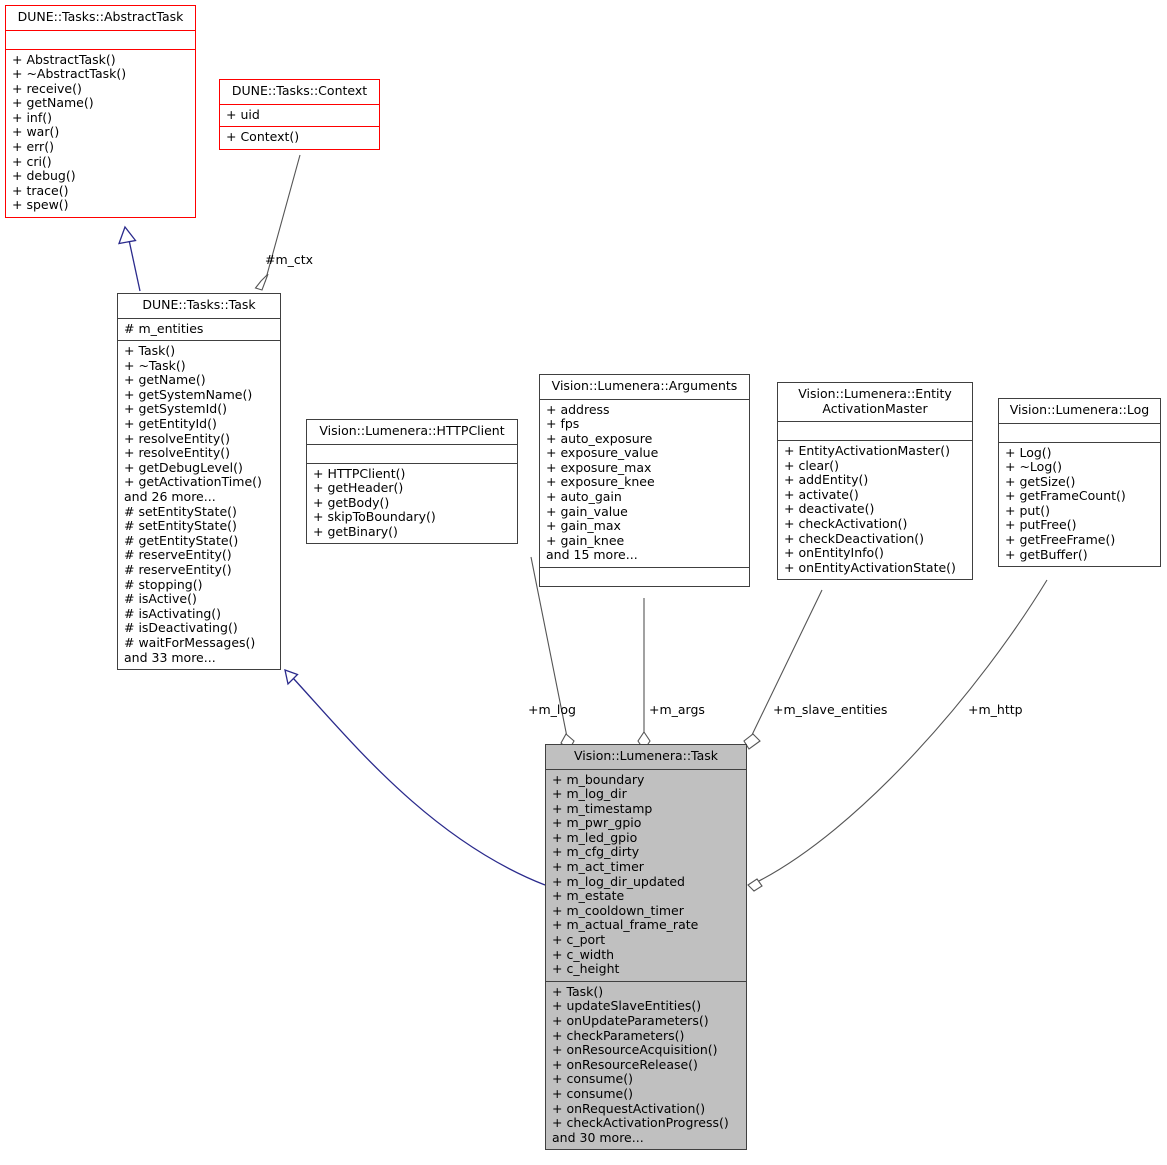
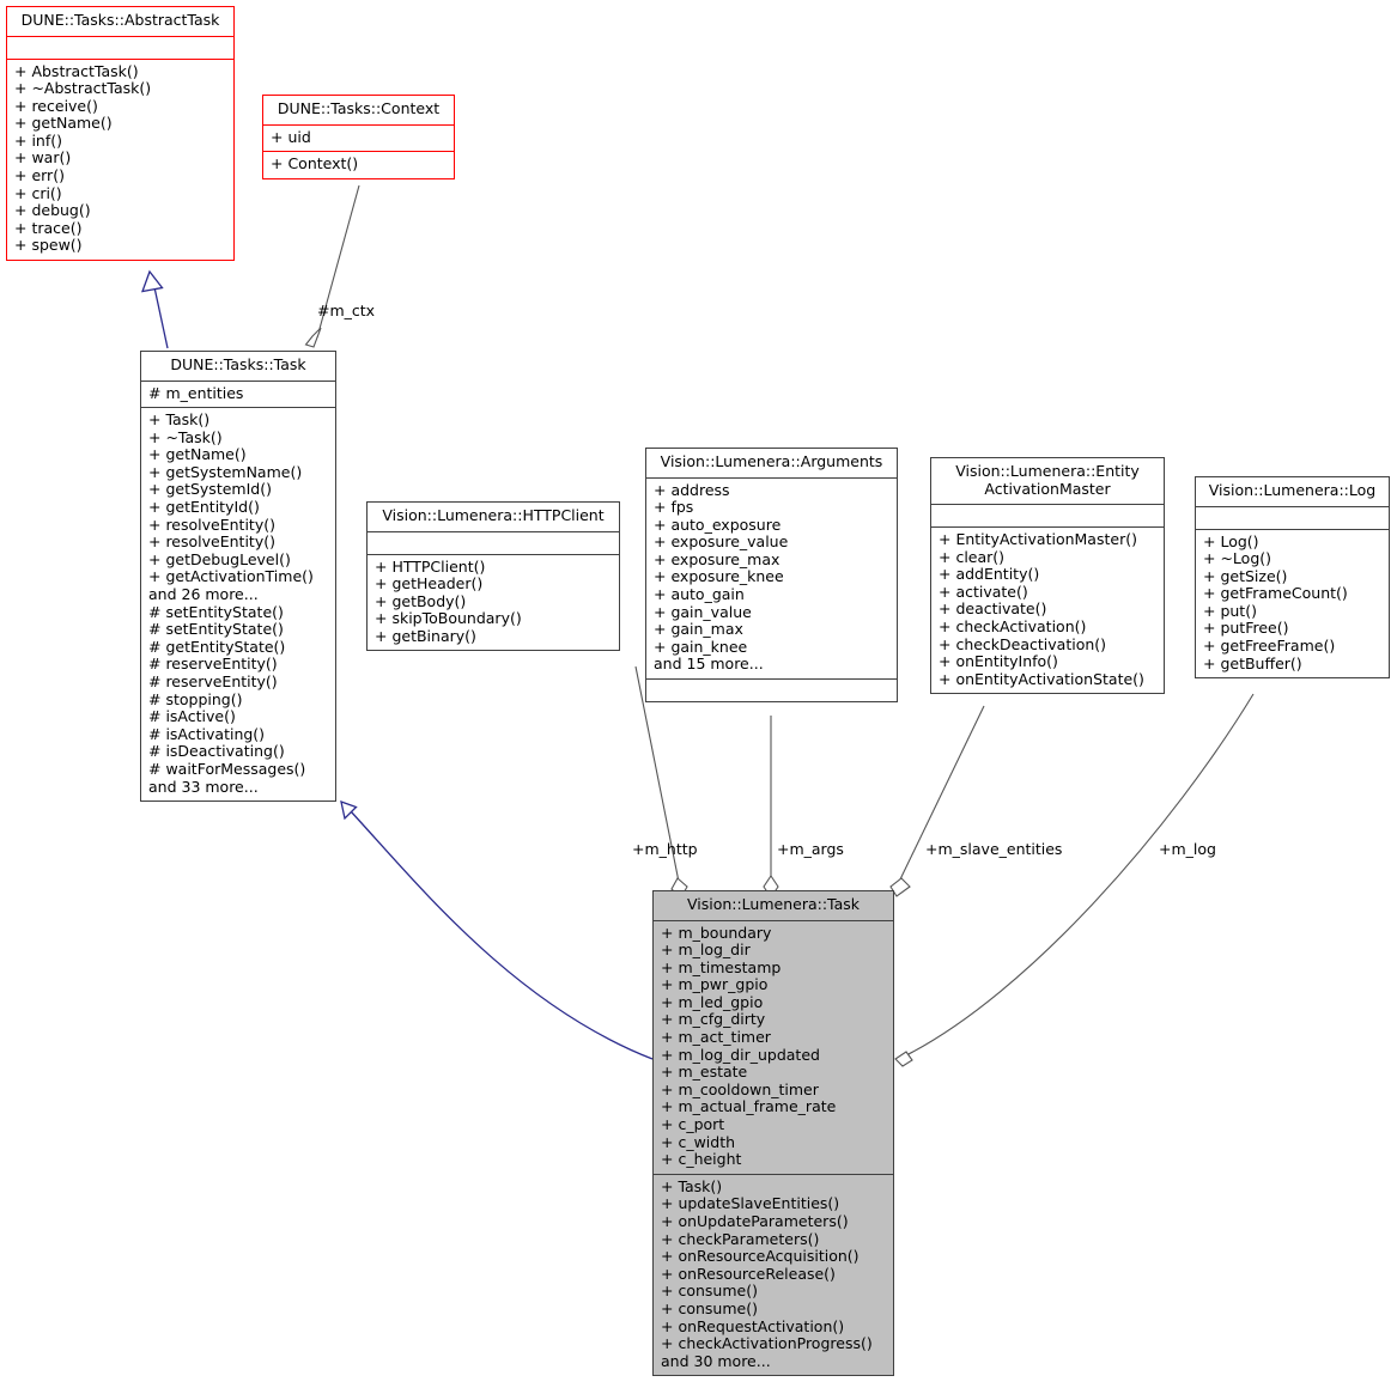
  DUNE::Tasks::AbstractTask
  + AbstractTask()
  + ~AbstractTask()
  + receive()
  + getName()
  + inf()
  + war()
  + err()
  + cri()
  + debug()
  + trace()
  + spew()
  DUNE::Tasks::Context
  + uid
  + Context()
  DUNE::Tasks::Task
  # m_entities
  + Task()
  + ~Task()
  + getName()
  + getSystemName()
  + getSystemId()
  + getEntityId()
  + resolveEntity()
  + resolveEntity()
  + getDebugLevel()
  + getActivationTime()
  and 26 more...
  # setEntityState()
  # setEntityState()
  # getEntityState()
  # reserveEntity()
  # reserveEntity()
  # stopping()
  # isActive()
  # isActivating()
  # isDeactivating()
  # waitForMessages()
  and 33 more...
  Vision::Lumenera::HTTPClient
  + HTTPClient()
  + getHeader()
  + getBody()
  + skipToBoundary()
  + getBinary()
  Vision::Lumenera::Arguments
  + address
  + fps
  + auto_exposure
  + exposure_value
  + exposure_max
  + exposure_knee
  + auto_gain
  + gain_value
  + gain_max
  + gain_knee
  and 15 more...
  Vision::Lumenera::Entity
  ActivationMaster
  + EntityActivationMaster()
  + clear()
  + addEntity()
  + activate()
  + deactivate()
  + checkActivation()
  + checkDeactivation()
  + onEntityInfo()
  + onEntityActivationState()
  Vision::Lumenera::Log
  + Log()
  + ~Log()
  + getSize()
  + getFrameCount()
  + put()
  + putFree()
  + getFreeFrame()
  + getBuffer()
  Vision::Lumenera::Task
  + m_boundary
  + m_log_dir
  + m_timestamp
  + m_pwr_gpio
  + m_led_gpio
  + m_cfg_dirty
  + m_act_timer
  + m_log_dir_updated
  + m_estate
  + m_cooldown_timer
  + m_actual_frame_rate
  + c_port
  + c_width
  + c_height
  + Task()
  + updateSlaveEntities()
  + onUpdateParameters()
  + checkParameters()
  + onResourceAcquisition()
  + onResourceRelease()
  + consume()
  + consume()
  + onRequestActivation()
  + checkActivationProgress()
  and 30 more...
  #m_ctx
- +m_log
+ +m_http
  +m_args
  +m_slave_entities
- +m_http
+ +m_log
